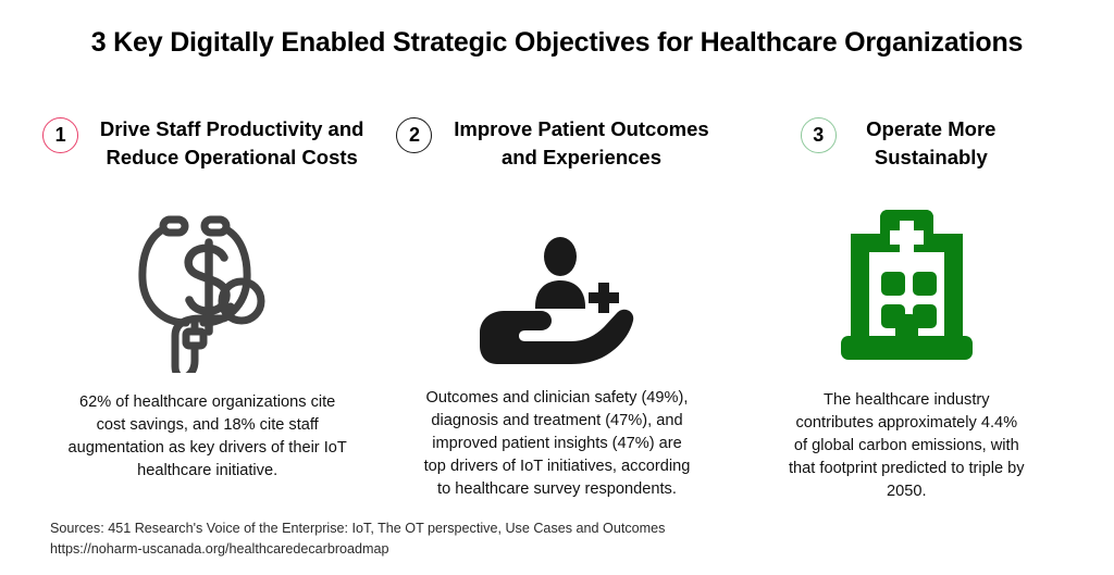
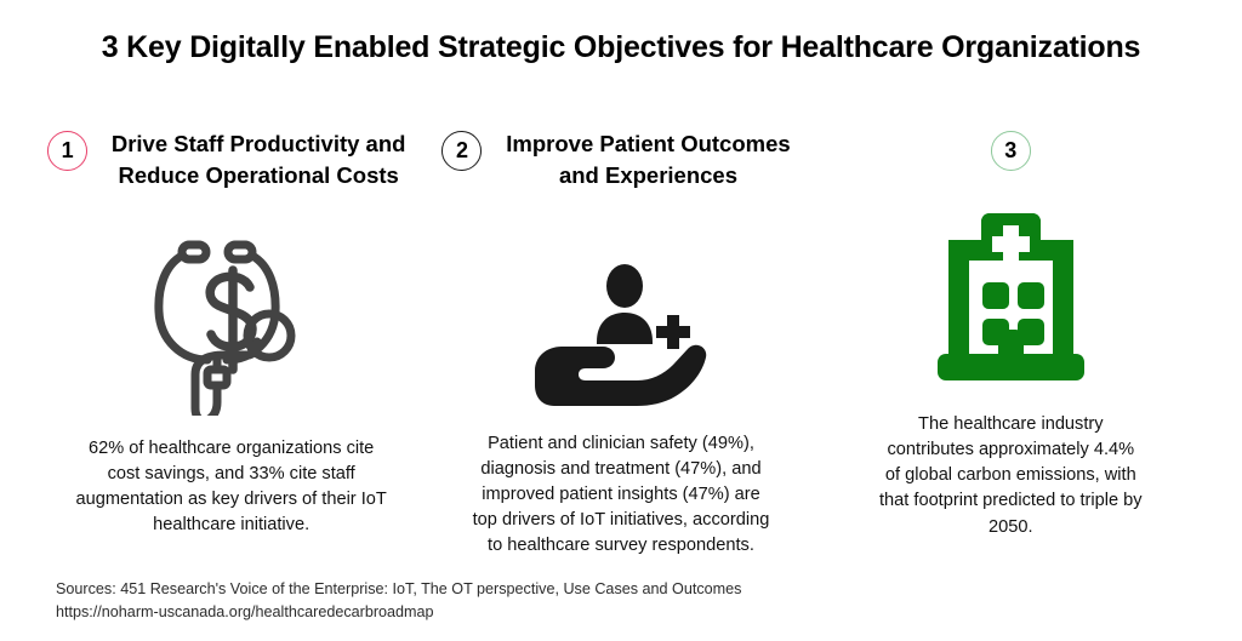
  3 Key Digitally Enabled Strategic Objectives for Healthcare Organizations
  1
  Drive Staff Productivity and Reduce Operational Costs
- 62% of healthcare organizations cite cost savings, and 18% cite staff augmentation as key drivers of their IoT healthcare initiative.
+ 62% of healthcare organizations cite cost savings, and 33% cite staff augmentation as key drivers of their IoT healthcare initiative.
  2
  Improve Patient Outcomes and Experiences
- Outcomes and clinician safety (49%), diagnosis and treatment (47%), and improved patient insights (47%) are top drivers of IoT initiatives, according to healthcare survey respondents.
+ Patient and clinician safety (49%), diagnosis and treatment (47%), and improved patient insights (47%) are top drivers of IoT initiatives, according to healthcare survey respondents.
  3
- Operate More Sustainably
  The healthcare industry contributes approximately 4.4% of global carbon emissions, with that footprint predicted to triple by 2050.
  Sources: 451 Research's Voice of the Enterprise: IoT, The OT perspective, Use Cases and Outcomes
  https://noharm-uscanada.org/healthcaredecarbroadmap
